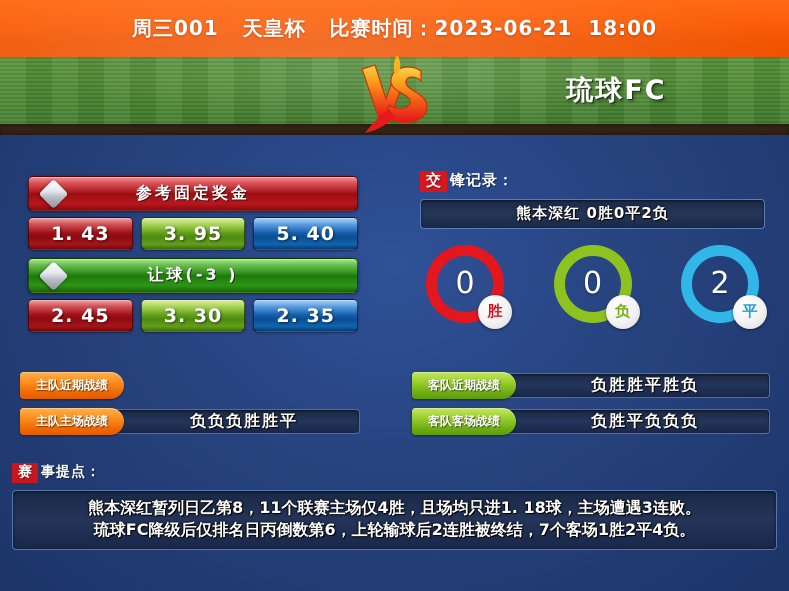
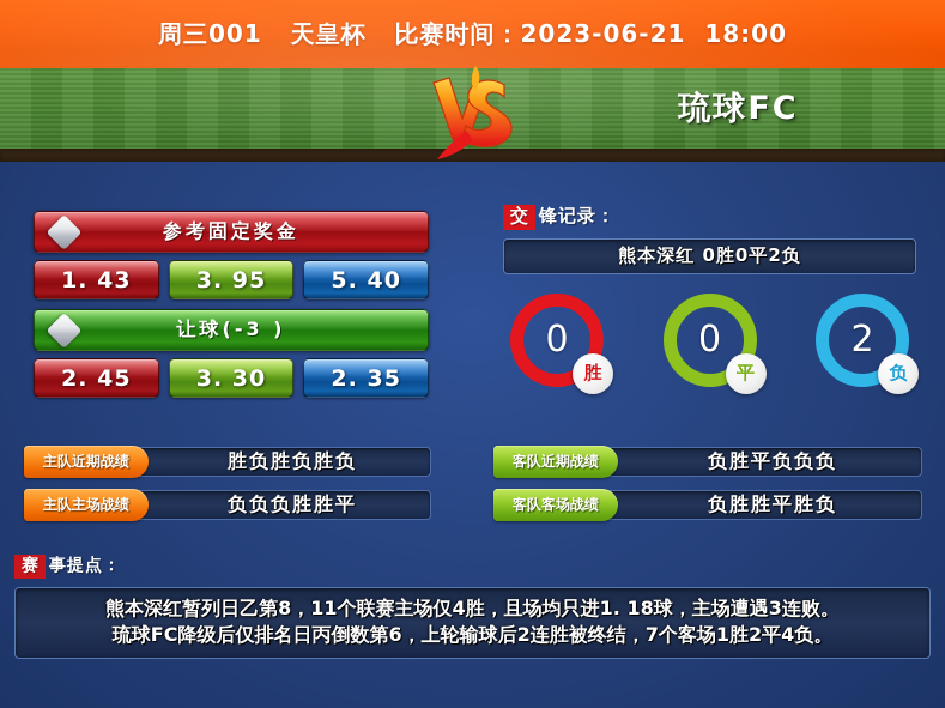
  琉球FC
  参考固定奖金
  1. 43
  3. 95
  5. 40
  让球(-3 )
  2. 45
  3. 30
  2. 35
  交
  锋记录：
  熊本深红 0胜0平2负
  0
  胜
  0
- 负
+ 平
  2
- 平
+ 负
+ 胜负胜负胜负
  主队近期战绩
  负负负胜胜平
  主队主场战绩
- 负胜胜平胜负
+ 负胜平负负负
  客队近期战绩
- 负胜平负负负
+ 负胜胜平胜负
  客队客场战绩
  赛
  事提点：
  熊本深红暂列日乙第8，11个联赛主场仅4胜，且场均只进1. 18球，主场遭遇3连败。
  琉球FC降级后仅排名日丙倒数第6，上轮输球后2连胜被终结，7个客场1胜2平4负。
